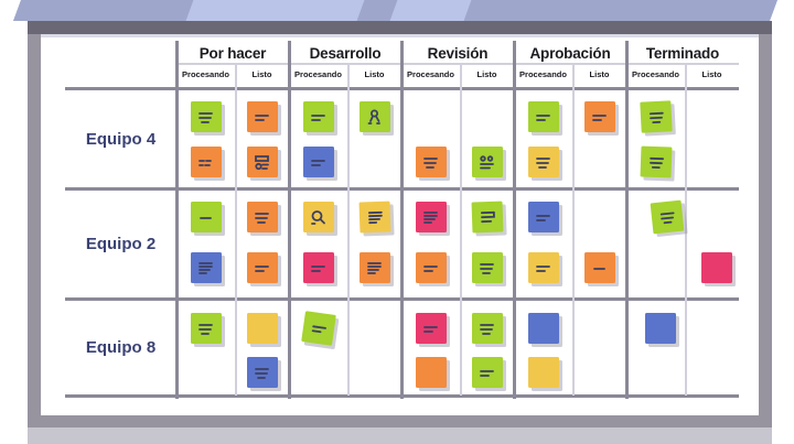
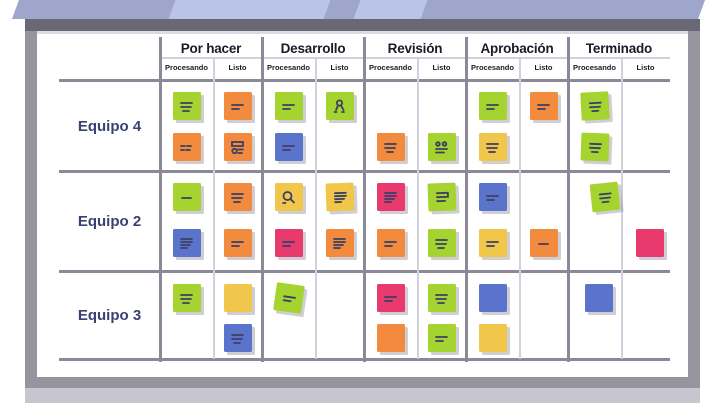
  Por hacer
  Procesando
  Listo
  Desarrollo
  Procesando
  Listo
  Revisión
  Procesando
  Listo
  Aprobación
  Procesando
  Listo
  Terminado
  Procesando
  Listo
  Equipo 4
  Equipo 2
- Equipo 8
+ Equipo 3
